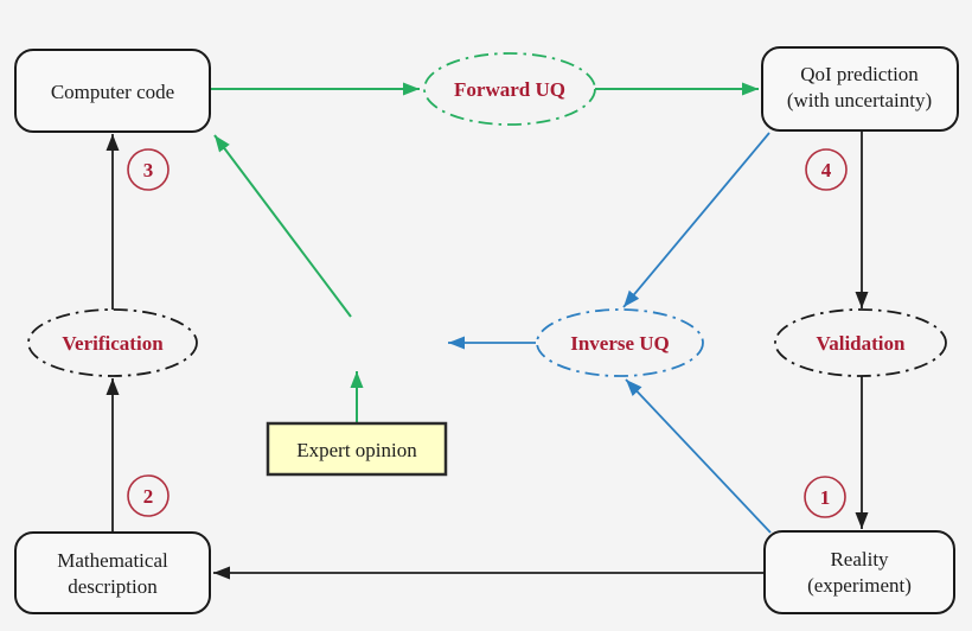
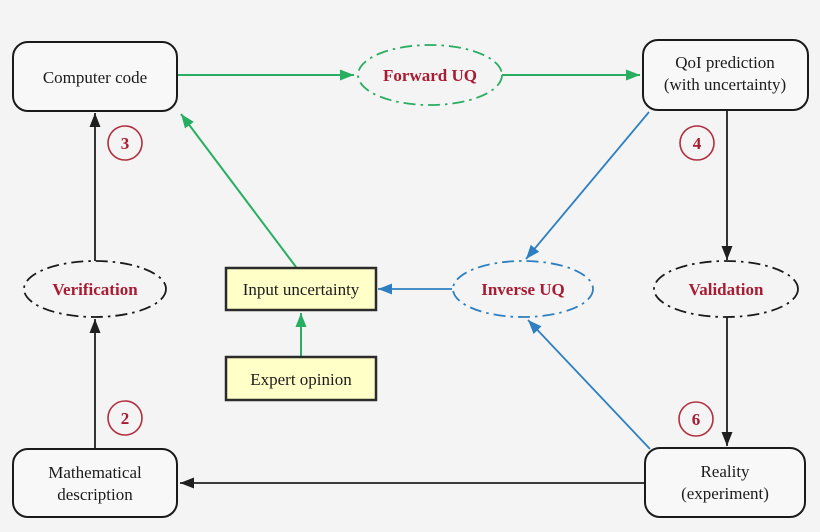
  Computer code
  QoI prediction
  (with uncertainty)
  Mathematical
  description
  Reality
  (experiment)
+ Input uncertainty
  Expert opinion
  Forward UQ
  Verification
  Inverse UQ
  Validation
  3
  4
  2
- 1
+ 6
